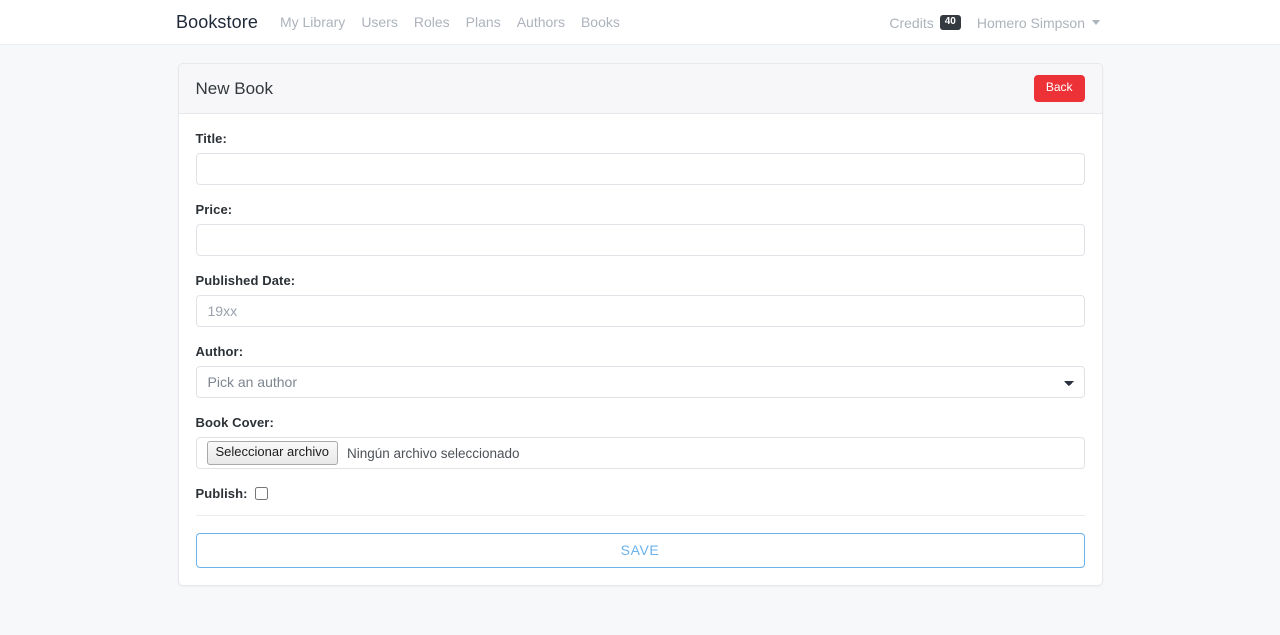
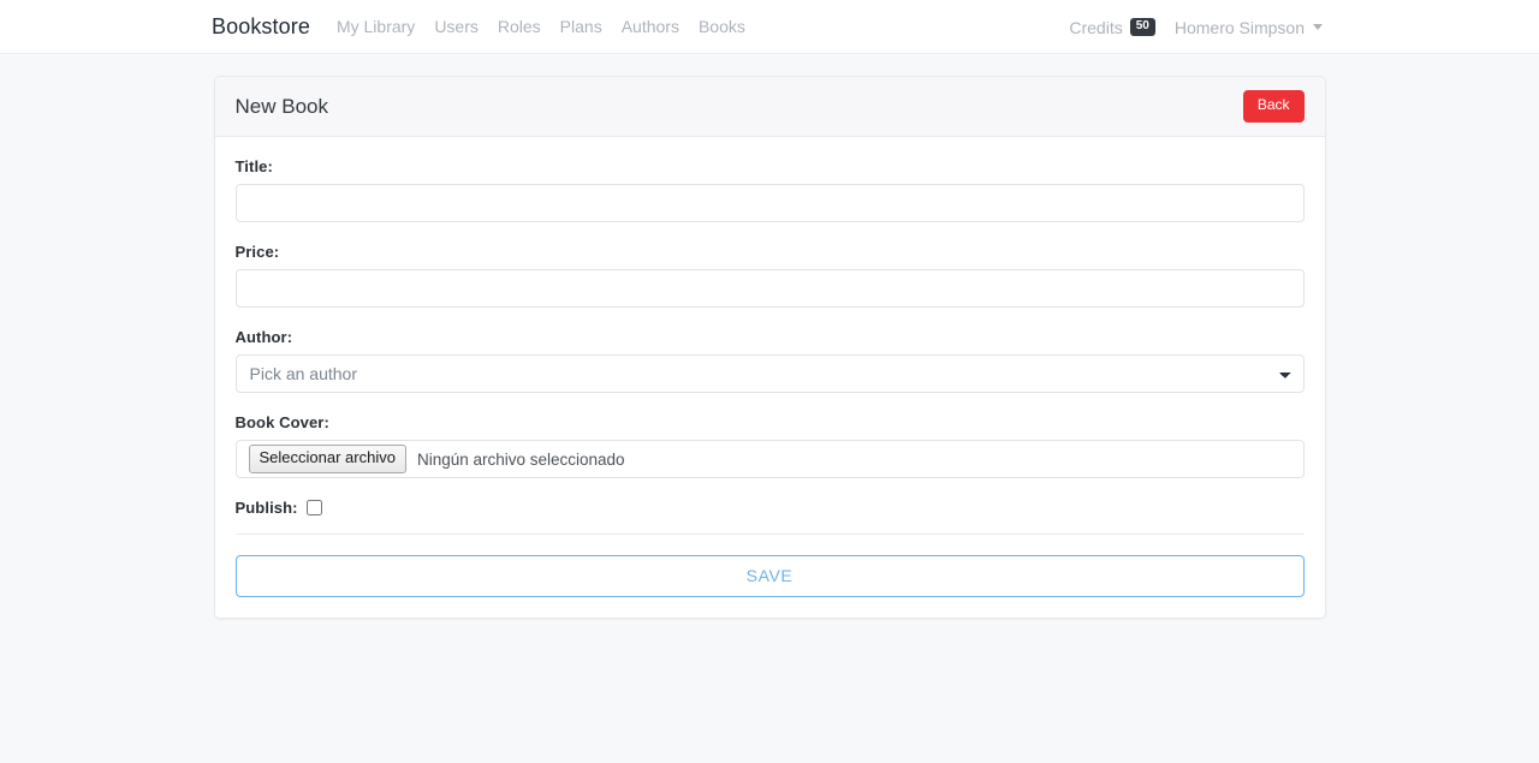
  Bookstore
  My Library
  Users
  Roles
  Plans
  Authors
  Books
  Credits
- 40
+ 50
  Homero Simpson
  New Book
  Back
  Title:
  Price:
- Published Date:
- 19xx
  Author:
  Pick an author
  Book Cover:
  Seleccionar archivo
  Ningún archivo seleccionado
  Publish:
  SAVE
